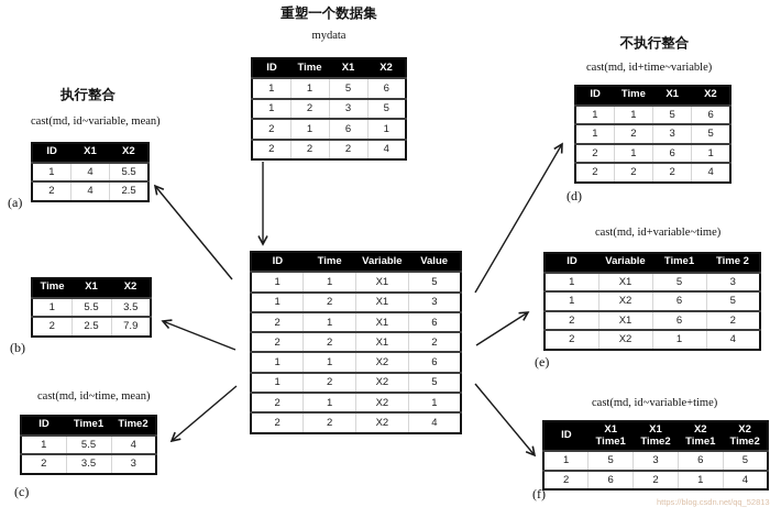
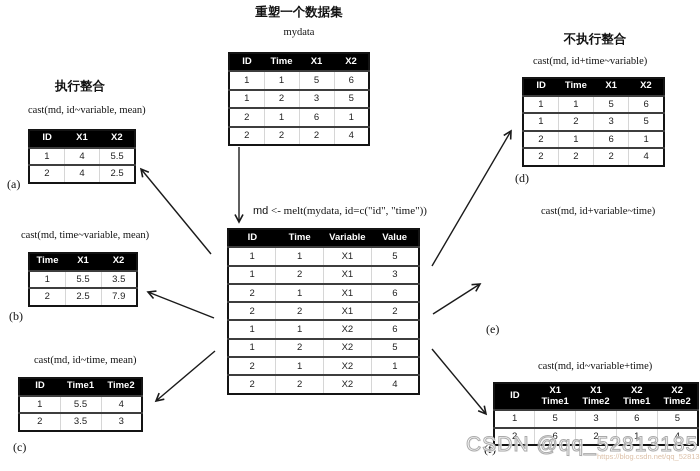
  重塑一个数据集
  执行整合
  不执行整合
  mydata
  ID	Time	X1	X2
  1	1	5	6
  1	2	3	5
  2	1	6	1
  2	2	2	4
+ md <- melt(mydata, id=c("id", "time"))
  ID	Time	Variable	Value
  1	1	X1	5
  1	2	X1	3
  2	1	X1	6
  2	2	X1	2
  1	1	X2	6
  1	2	X2	5
  2	1	X2	1
  2	2	X2	4
  cast(md, id~variable, mean)
  ID	X1	X2
  1	4	5.5
  2	4	2.5
  (a)
+ cast(md, time~variable, mean)
  Time	X1	X2
  1	5.5	3.5
  2	2.5	7.9
  (b)
  cast(md, id~time, mean)
  ID	Time1	Time2
  1	5.5	4
  2	3.5	3
  (c)
  cast(md, id+time~variable)
  ID	Time	X1	X2
  1	1	5	6
  1	2	3	5
  2	1	6	1
  2	2	2	4
  (d)
  cast(md, id+variable~time)
- ID	Variable	Time1	Time 2
- 1	X1	5	3
- 1	X2	6	5
- 2	X1	6	2
- 2	X2	1	4
  (e)
  cast(md, id~variable+time)
  ID	X1 Time1	X1 Time2	X2 Time1	X2 Time2
  1	5	3	6	5
  2	6	2	1	4
  (f)
+ CSDN @qq_52813185
  https://blog.csdn.net/qq_52813
